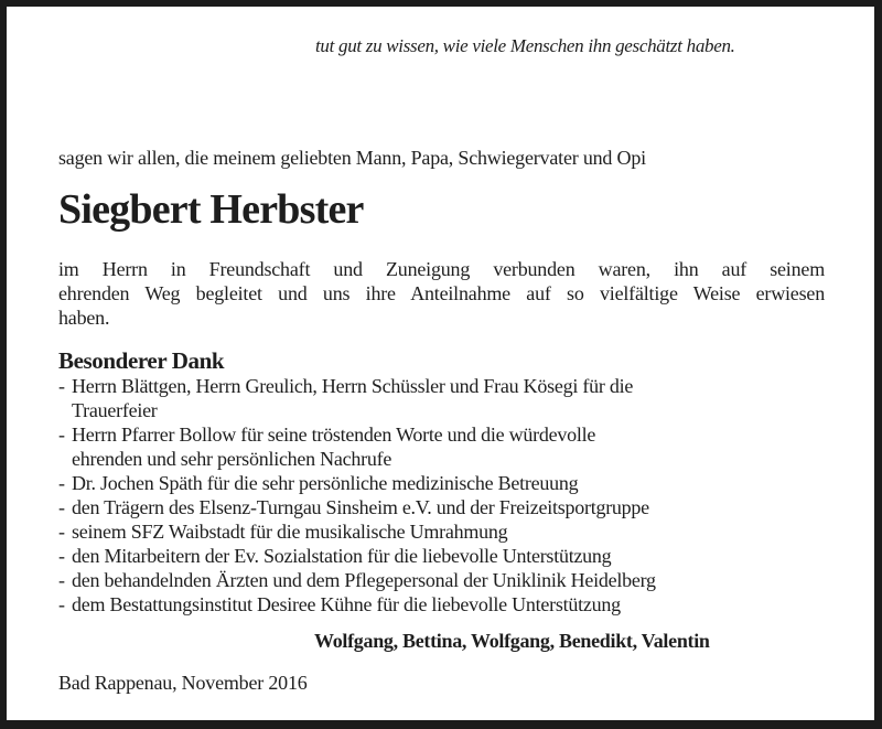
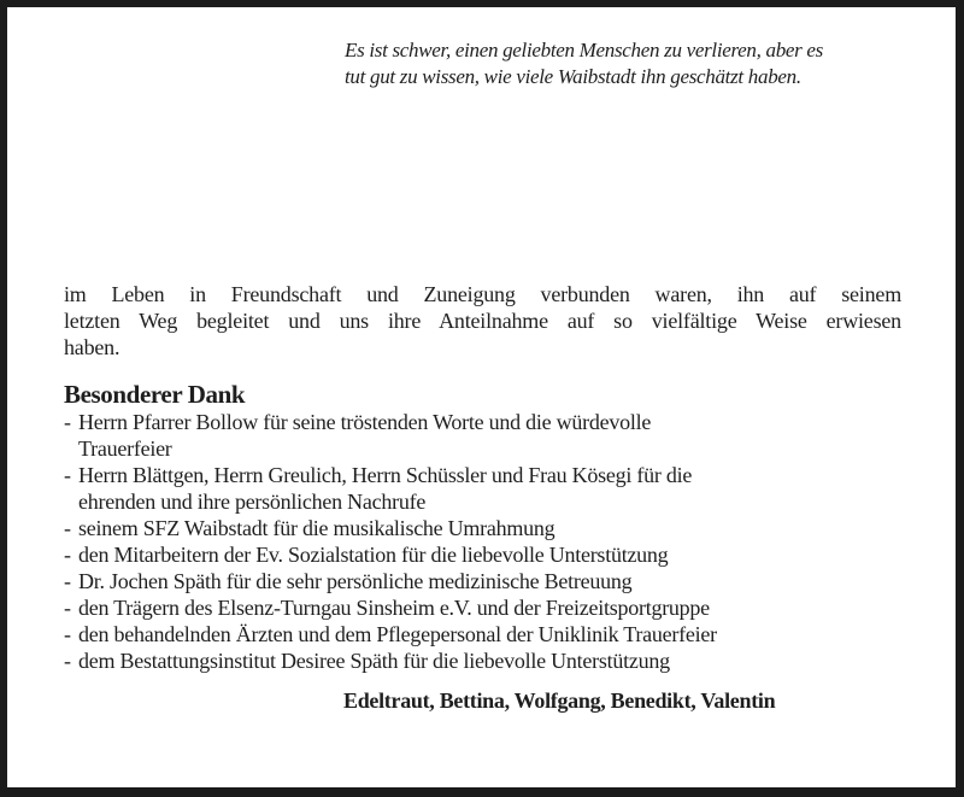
+ Es ist schwer, einen geliebten Menschen zu verlieren, aber es
- tut gut zu wissen, wie viele Menschen ihn geschätzt haben.
+ tut gut zu wissen, wie viele Waibstadt ihn geschätzt haben.
- sagen wir allen, die meinem geliebten Mann, Papa, Schwiegervater und Opi
- Siegbert Herbster
- im Herrn in Freundschaft und Zuneigung verbunden waren, ihn auf seinem
+ im Leben in Freundschaft und Zuneigung verbunden waren, ihn auf seinem
- ehrenden Weg begleitet und uns ihre Anteilnahme auf so vielfältige Weise erwiesen
+ letzten Weg begleitet und uns ihre Anteilnahme auf so vielfältige Weise erwiesen
  haben.
  Besonderer Dank
  -
- Herrn Blättgen, Herrn Greulich, Herrn Schüssler und Frau Kösegi für die
+ Herrn Pfarrer Bollow für seine tröstenden Worte und die würdevolle
  Trauerfeier
  -
- Herrn Pfarrer Bollow für seine tröstenden Worte und die würdevolle
+ Herrn Blättgen, Herrn Greulich, Herrn Schüssler und Frau Kösegi für die
- ehrenden und sehr persönlichen Nachrufe
+ ehrenden und ihre persönlichen Nachrufe
  -
- Dr. Jochen Späth für die sehr persönliche medizinische Betreuung
+ seinem SFZ Waibstadt für die musikalische Umrahmung
  -
- den Trägern des Elsenz-Turngau Sinsheim e.V. und der Freizeitsportgruppe
+ den Mitarbeitern der Ev. Sozialstation für die liebevolle Unterstützung
  -
- seinem SFZ Waibstadt für die musikalische Umrahmung
+ Dr. Jochen Späth für die sehr persönliche medizinische Betreuung
  -
- den Mitarbeitern der Ev. Sozialstation für die liebevolle Unterstützung
+ den Trägern des Elsenz-Turngau Sinsheim e.V. und der Freizeitsportgruppe
  -
- den behandelnden Ärzten und dem Pflegepersonal der Uniklinik Heidelberg
+ den behandelnden Ärzten und dem Pflegepersonal der Uniklinik Trauerfeier
  -
- dem Bestattungsinstitut Desiree Kühne für die liebevolle Unterstützung
+ dem Bestattungsinstitut Desiree Späth für die liebevolle Unterstützung
- Wolfgang, Bettina, Wolfgang, Benedikt, Valentin
+ Edeltraut, Bettina, Wolfgang, Benedikt, Valentin
- Bad Rappenau, November 2016
